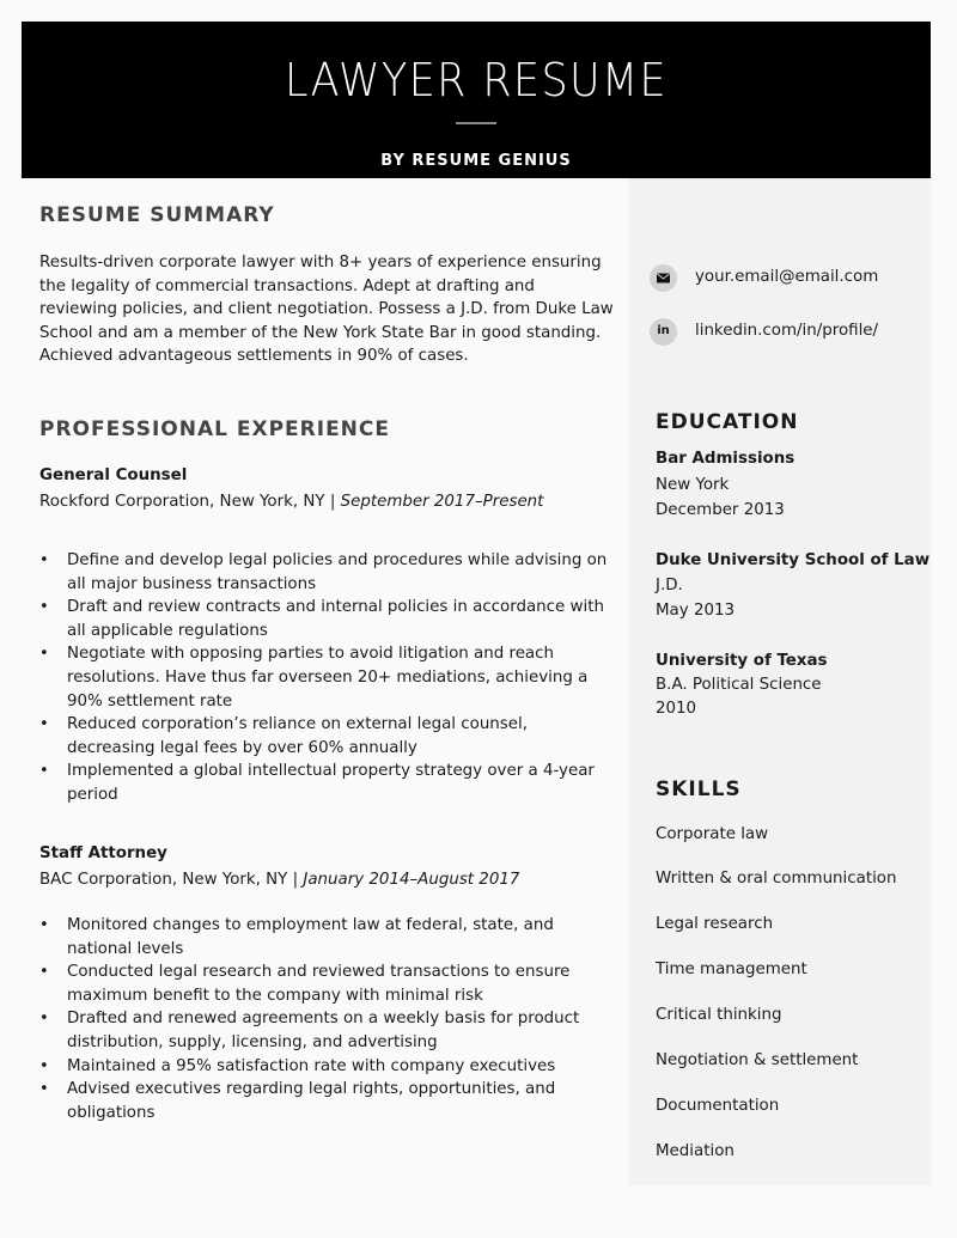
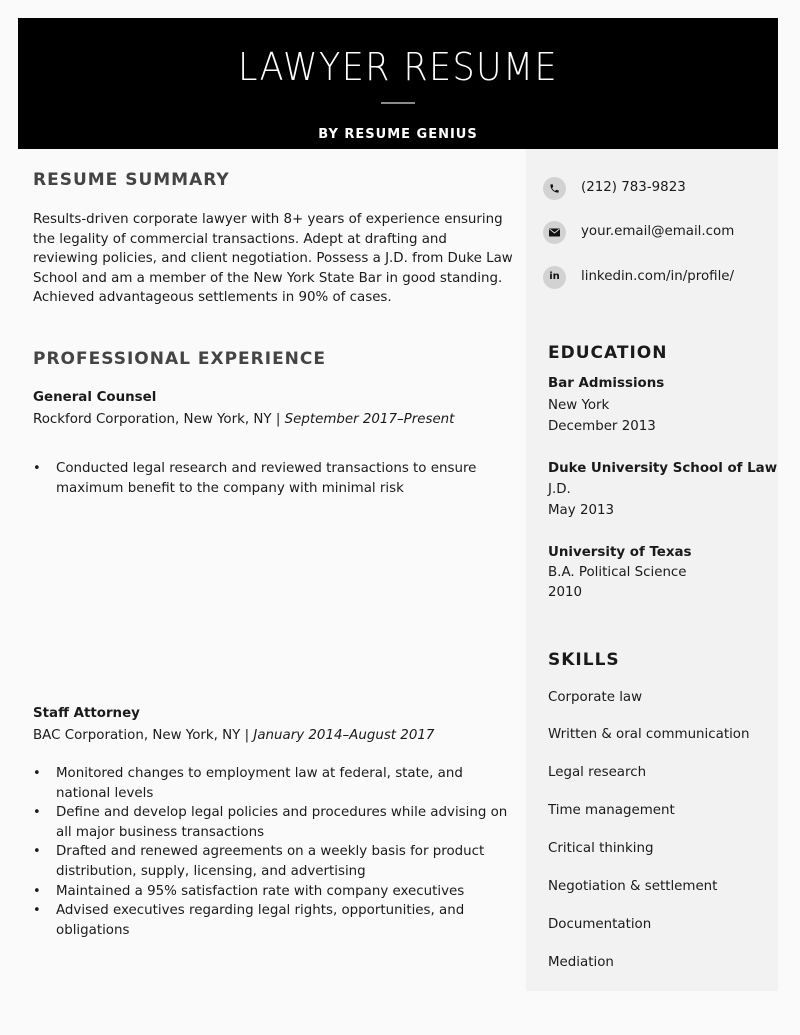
  LAWYER RESUME
  BY RESUME GENIUS
  RESUME SUMMARY
  Results-driven corporate lawyer with 8+ years of experience ensuring the legality of commercial transactions. Adept at drafting and reviewing policies, and client negotiation. Possess a J.D. from Duke Law School and am a member of the New York State Bar in good standing. Achieved advantageous settlements in 90% of cases.
  PROFESSIONAL EXPERIENCE
  General Counsel
  Rockford Corporation, New York, NY | September 2017–Present
- Define and develop legal policies and procedures while advising on all major business transactions
+ Conducted legal research and reviewed transactions to ensure maximum benefit to the company with minimal risk
- Draft and review contracts and internal policies in accordance with all applicable regulations
- Negotiate with opposing parties to avoid litigation and reach resolutions. Have thus far overseen 20+ mediations, achieving a 90% settlement rate
- Reduced corporation’s reliance on external legal counsel, decreasing legal fees by over 60% annually
- Implemented a global intellectual property strategy over a 4-year period
  Staff Attorney
  BAC Corporation, New York, NY | January 2014–August 2017
  Monitored changes to employment law at federal, state, and national levels
- Conducted legal research and reviewed transactions to ensure maximum benefit to the company with minimal risk
+ Define and develop legal policies and procedures while advising on all major business transactions
  Drafted and renewed agreements on a weekly basis for product distribution, supply, licensing, and advertising
  Maintained a 95% satisfaction rate with company executives
  Advised executives regarding legal rights, opportunities, and obligations
+ (212) 783-9823
  your.email@email.com
  in
  linkedin.com/in/profile/
  EDUCATION
  Bar Admissions
  New York
  December 2013
  Duke University School of Law
  J.D.
  May 2013
  University of Texas
  B.A. Political Science
  2010
  SKILLS
  Corporate law
  Written & oral communication
  Legal research
  Time management
  Critical thinking
  Negotiation & settlement
  Documentation
  Mediation
